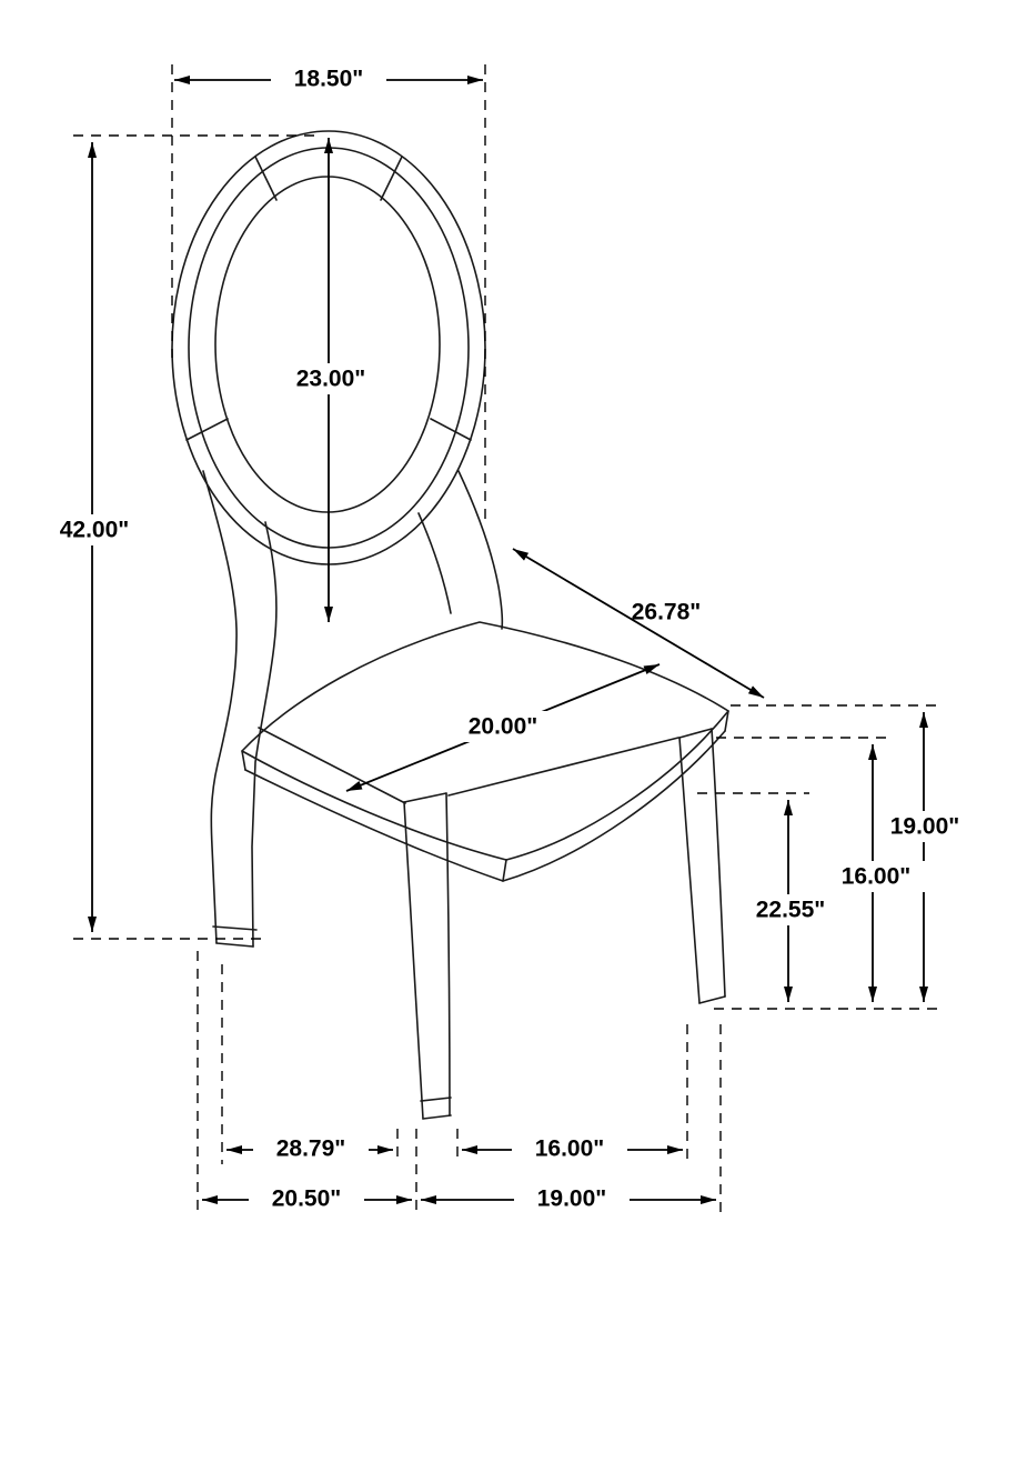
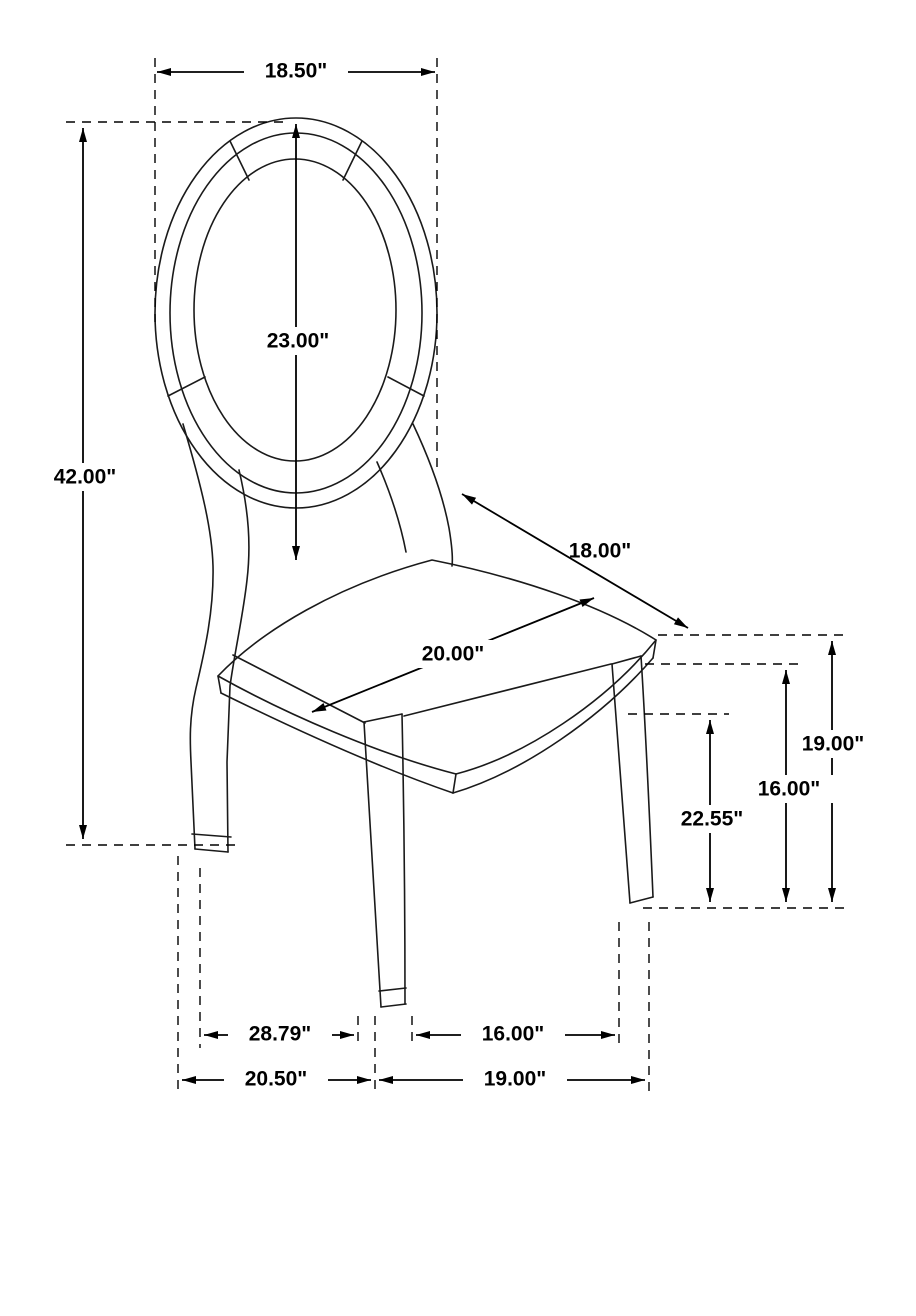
  18.50"
  42.00"
  23.00"
- 26.78"
+ 18.00"
  20.00"
  19.00"
  16.00"
  22.55"
  28.79"
  16.00"
  20.50"
  19.00"
